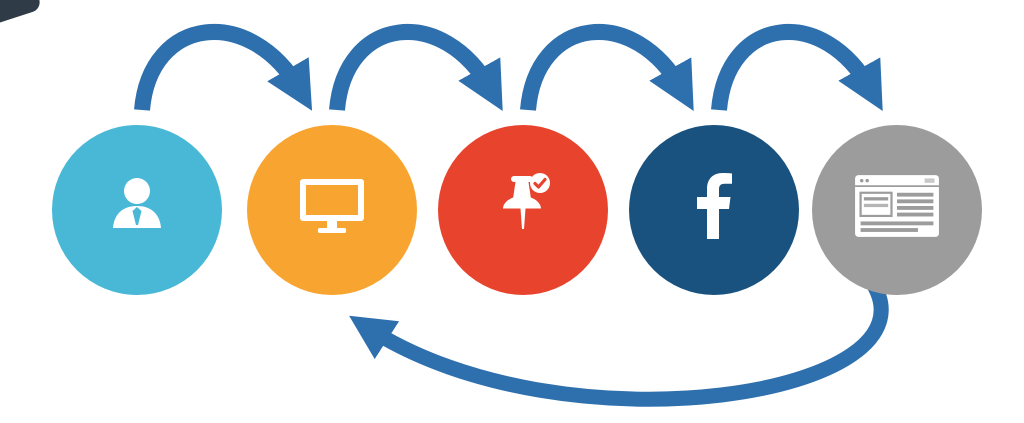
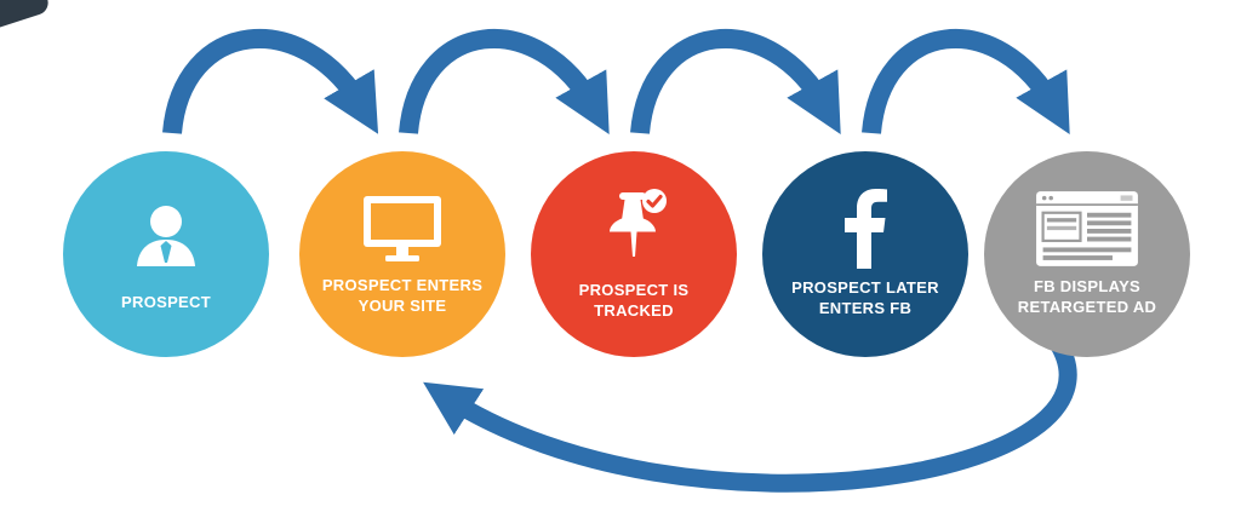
+ PROSPECT
+ PROSPECT ENTERS YOUR SITE
+ PROSPECT IS TRACKED
+ PROSPECT LATER ENTERS FB
+ FB DISPLAYS RETARGETED AD
